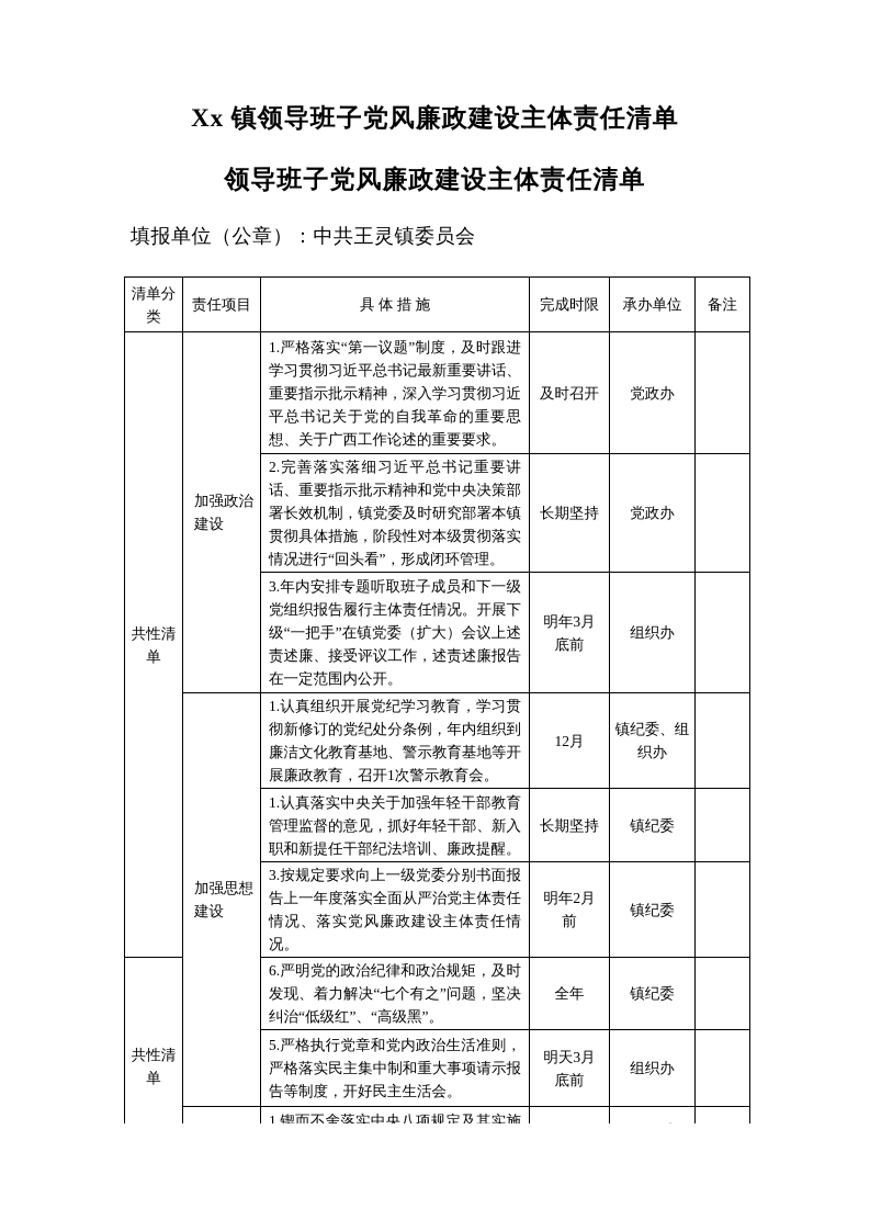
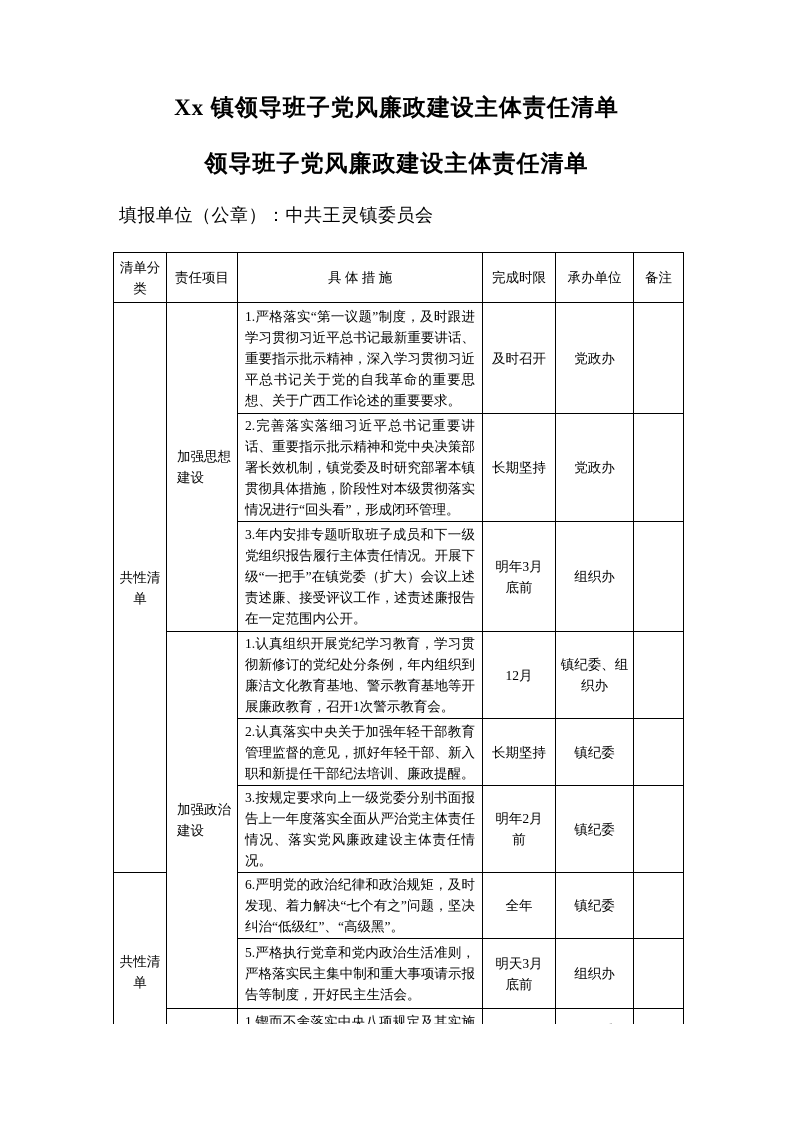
  Xx 镇领导班子党风廉政建设主体责任清单
  领导班子党风廉政建设主体责任清单
  填报单位（公章）：中共王灵镇委员会
  清单分类	责任项目	具 体 措 施	完成时限	承办单位	备注
- 共性清单	加强政治建设	1.严格落实“第一议题”制度，及时跟进学习贯彻习近平总书记最新重要讲话、重要指示批示精神，深入学习贯彻习近平总书记关于党的自我革命的重要思想、关于广西工作论述的重要要求。	及时召开	党政办
+ 共性清单	加强思想建设	1.严格落实“第一议题”制度，及时跟进学习贯彻习近平总书记最新重要讲话、重要指示批示精神，深入学习贯彻习近平总书记关于党的自我革命的重要思想、关于广西工作论述的重要要求。	及时召开	党政办
  2.完善落实落细习近平总书记重要讲话、重要指示批示精神和党中央决策部署长效机制，镇党委及时研究部署本镇贯彻具体措施，阶段性对本级贯彻落实情况进行“回头看”，形成闭环管理。	长期坚持	党政办
  3.年内安排专题听取班子成员和下一级党组织报告履行主体责任情况。开展下级“一把手”在镇党委（扩大）会议上述责述廉、接受评议工作，述责述廉报告在一定范围内公开。	明年3月底前	组织办
- 加强思想建设	1.认真组织开展党纪学习教育，学习贯彻新修订的党纪处分条例，年内组织到廉洁文化教育基地、警示教育基地等开展廉政教育，召开1次警示教育会。	12月	镇纪委、组织办
+ 加强政治建设	1.认真组织开展党纪学习教育，学习贯彻新修订的党纪处分条例，年内组织到廉洁文化教育基地、警示教育基地等开展廉政教育，召开1次警示教育会。	12月	镇纪委、组织办
- 1.认真落实中央关于加强年轻干部教育管理监督的意见，抓好年轻干部、新入职和新提任干部纪法培训、廉政提醒。	长期坚持	镇纪委
+ 2.认真落实中央关于加强年轻干部教育管理监督的意见，抓好年轻干部、新入职和新提任干部纪法培训、廉政提醒。	长期坚持	镇纪委
  3.按规定要求向上一级党委分别书面报告上一年度落实全面从严治党主体责任情况、落实党风廉政建设主体责任情况。	明年2月前	镇纪委
  共性清单	6.严明党的政治纪律和政治规矩，及时发现、着力解决“七个有之”问题，坚决纠治“低级红”、“高级黑”。	全年	镇纪委
  5.严格执行党章和党内政治生活准则，严格落实民主集中制和重大事项请示报告等制度，开好民主生活会。	明天3月底前	组织办
